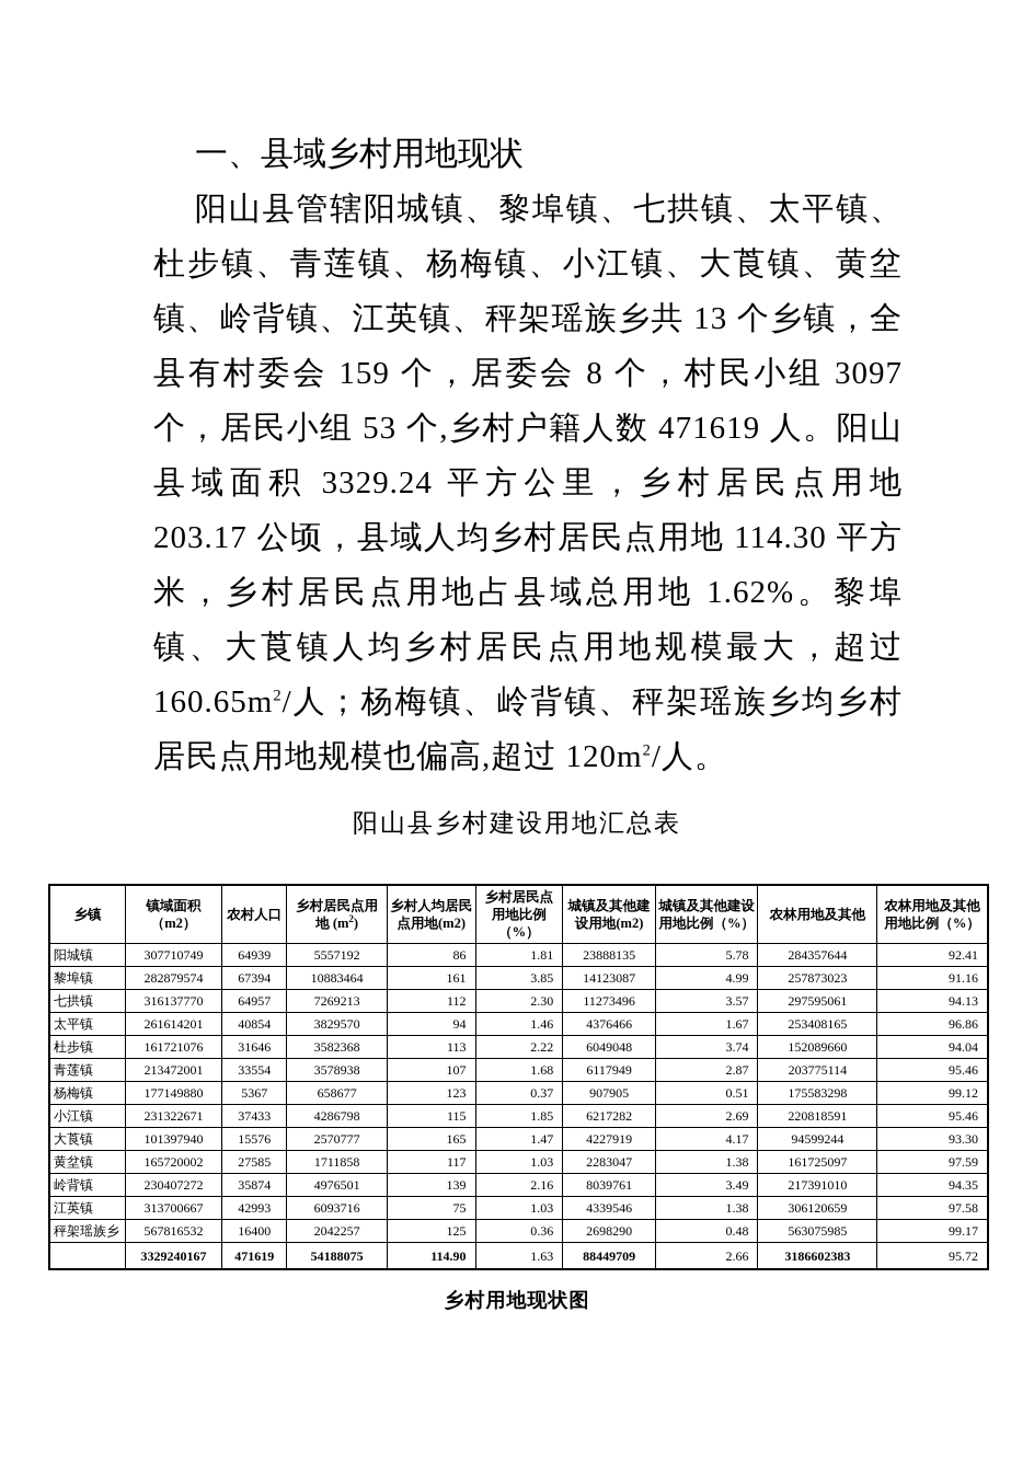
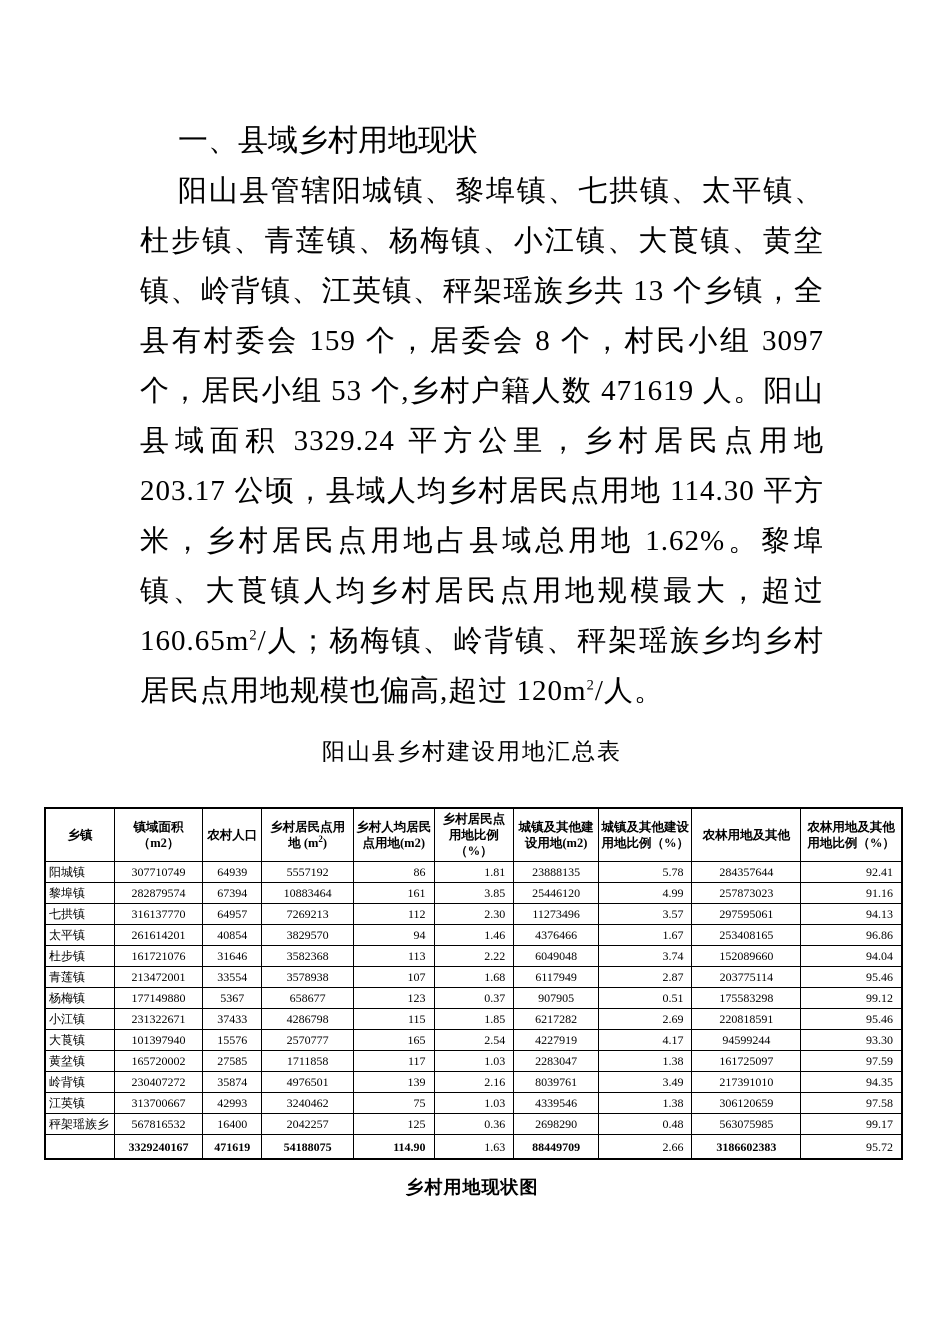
  一、县域乡村用地现状
  阳山县管辖阳城镇、黎埠镇、七拱镇、太平镇、杜步镇、青莲镇、杨梅镇、小江镇、大莨镇、黄坌镇、岭背镇、江英镇、秤架瑶族乡共 13 个乡镇，全县有村委会 159 个，居委会 8 个，村民小组 3097 个，居民小组 53 个,乡村户籍人数 471619 人。阳山县域面积 3329.24 平方公里，乡村居民点用地 203.17 公顷，县域人均乡村居民点用地 114.30 平方米，乡村居民点用地占县域总用地 1.62%。黎埠镇、大莨镇人均乡村居民点用地规模最大，超过 160.65m2/人；杨梅镇、岭背镇、秤架瑶族乡均乡村居民点用地规模也偏高,超过 120m2/人。
  阳山县乡村建设用地汇总表
  乡镇	镇域面积 （m2）	农村人口	乡村居民点用地 (m2)	乡村人均居民点用地(m2)	乡村居民点用地比例（%）	城镇及其他建设用地(m2)	城镇及其他建设用地比例（%）	农林用地及其他	农林用地及其他用地比例（%）
  阳城镇	307710749	64939	5557192	86	1.81	23888135	5.78	284357644	92.41
- 黎埠镇	282879574	67394	10883464	161	3.85	14123087	4.99	257873023	91.16
+ 黎埠镇	282879574	67394	10883464	161	3.85	25446120	4.99	257873023	91.16
  七拱镇	316137770	64957	7269213	112	2.30	11273496	3.57	297595061	94.13
  太平镇	261614201	40854	3829570	94	1.46	4376466	1.67	253408165	96.86
  杜步镇	161721076	31646	3582368	113	2.22	6049048	3.74	152089660	94.04
  青莲镇	213472001	33554	3578938	107	1.68	6117949	2.87	203775114	95.46
  杨梅镇	177149880	5367	658677	123	0.37	907905	0.51	175583298	99.12
  小江镇	231322671	37433	4286798	115	1.85	6217282	2.69	220818591	95.46
- 大莨镇	101397940	15576	2570777	165	1.47	4227919	4.17	94599244	93.30
+ 大莨镇	101397940	15576	2570777	165	2.54	4227919	4.17	94599244	93.30
  黄坌镇	165720002	27585	1711858	117	1.03	2283047	1.38	161725097	97.59
  岭背镇	230407272	35874	4976501	139	2.16	8039761	3.49	217391010	94.35
- 江英镇	313700667	42993	6093716	75	1.03	4339546	1.38	306120659	97.58
+ 江英镇	313700667	42993	3240462	75	1.03	4339546	1.38	306120659	97.58
  秤架瑶族乡	567816532	16400	2042257	125	0.36	2698290	0.48	563075985	99.17
  	3329240167	471619	54188075	114.90	1.63	88449709	2.66	3186602383	95.72
  乡村用地现状图
